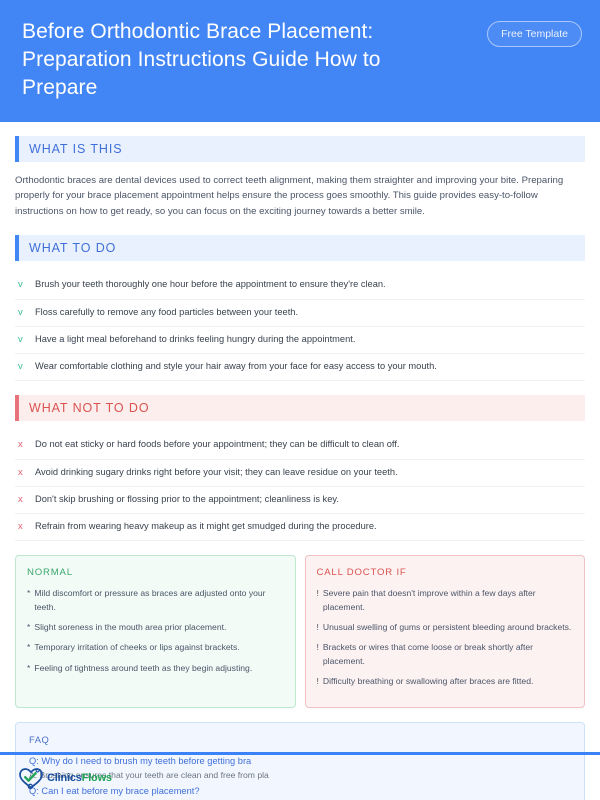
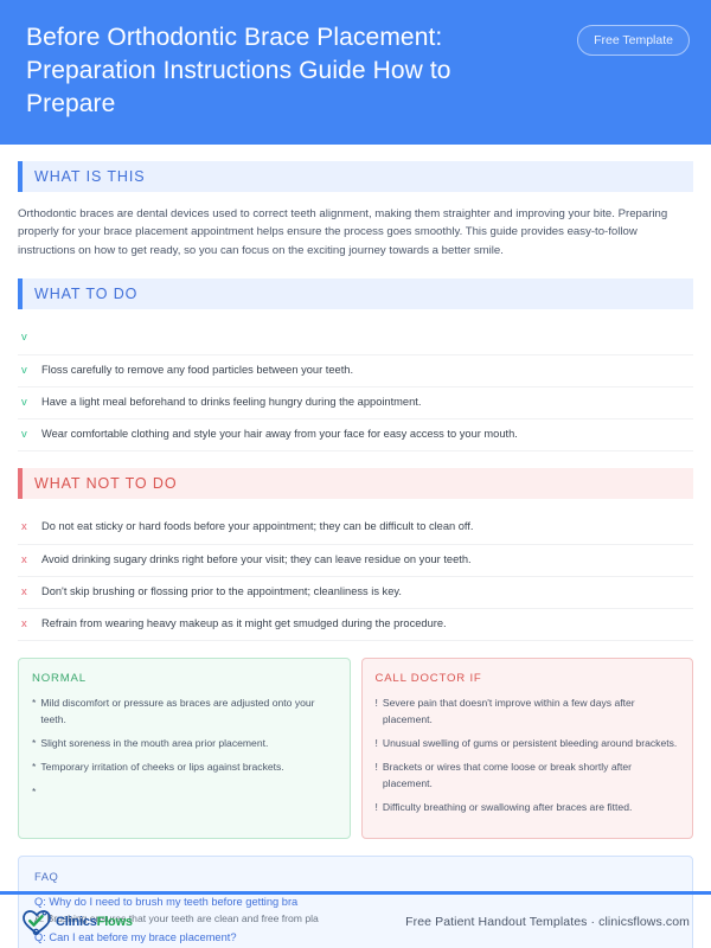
  Before Orthodontic Brace Placement: Preparation Instructions Guide How to Prepare
  Free Template
  WHAT IS THIS
  Orthodontic braces are dental devices used to correct teeth alignment, making them straighter and improving your bite. Preparing properly for your brace placement appointment helps ensure the process goes smoothly. This guide provides easy-to-follow instructions on how to get ready, so you can focus on the exciting journey towards a better smile.
  WHAT TO DO
  v
- Brush your teeth thoroughly one hour before the appointment to ensure they're clean.
  v
  Floss carefully to remove any food particles between your teeth.
  v
  Have a light meal beforehand to drinks feeling hungry during the appointment.
  v
  Wear comfortable clothing and style your hair away from your face for easy access to your mouth.
  WHAT NOT TO DO
  x
  Do not eat sticky or hard foods before your appointment; they can be difficult to clean off.
  x
  Avoid drinking sugary drinks right before your visit; they can leave residue on your teeth.
  x
  Don't skip brushing or flossing prior to the appointment; cleanliness is key.
  x
  Refrain from wearing heavy makeup as it might get smudged during the procedure.
  NORMAL
  *
  Mild discomfort or pressure as braces are adjusted onto your teeth.
  *
  Slight soreness in the mouth area prior placement.
  *
  Temporary irritation of cheeks or lips against brackets.
  *
- Feeling of tightness around teeth as they begin adjusting.
  CALL DOCTOR IF
  !
  Severe pain that doesn't improve within a few days after placement.
  !
  Unusual swelling of gums or persistent bleeding around brackets.
  !
  Brackets or wires that come loose or break shortly after placement.
  !
  Difficulty breathing or swallowing after braces are fitted.
  FAQ
  Q: Why do I need to brush my teeth before getting bra
  :rushing ensures that your teeth are clean and free from pla
  Q: Can I eat before my brace placement?
  ClinicsFlows
+ Free Patient Handout Templates · clinicsflows.com
